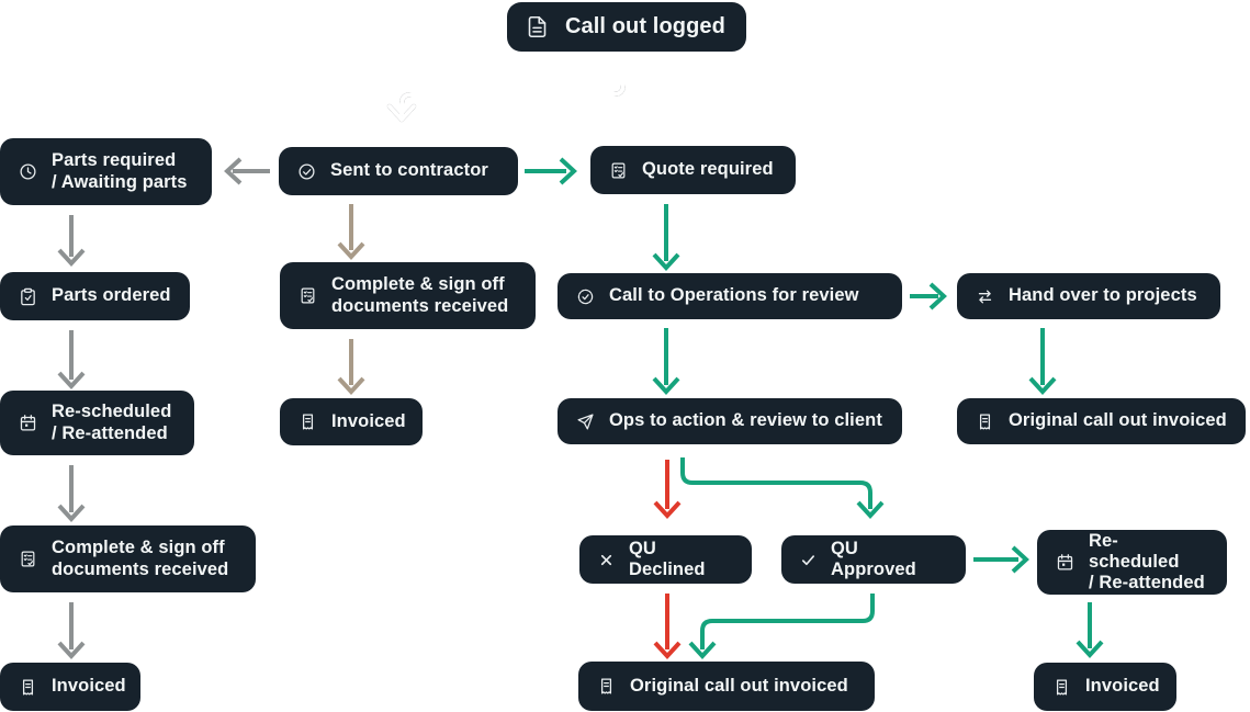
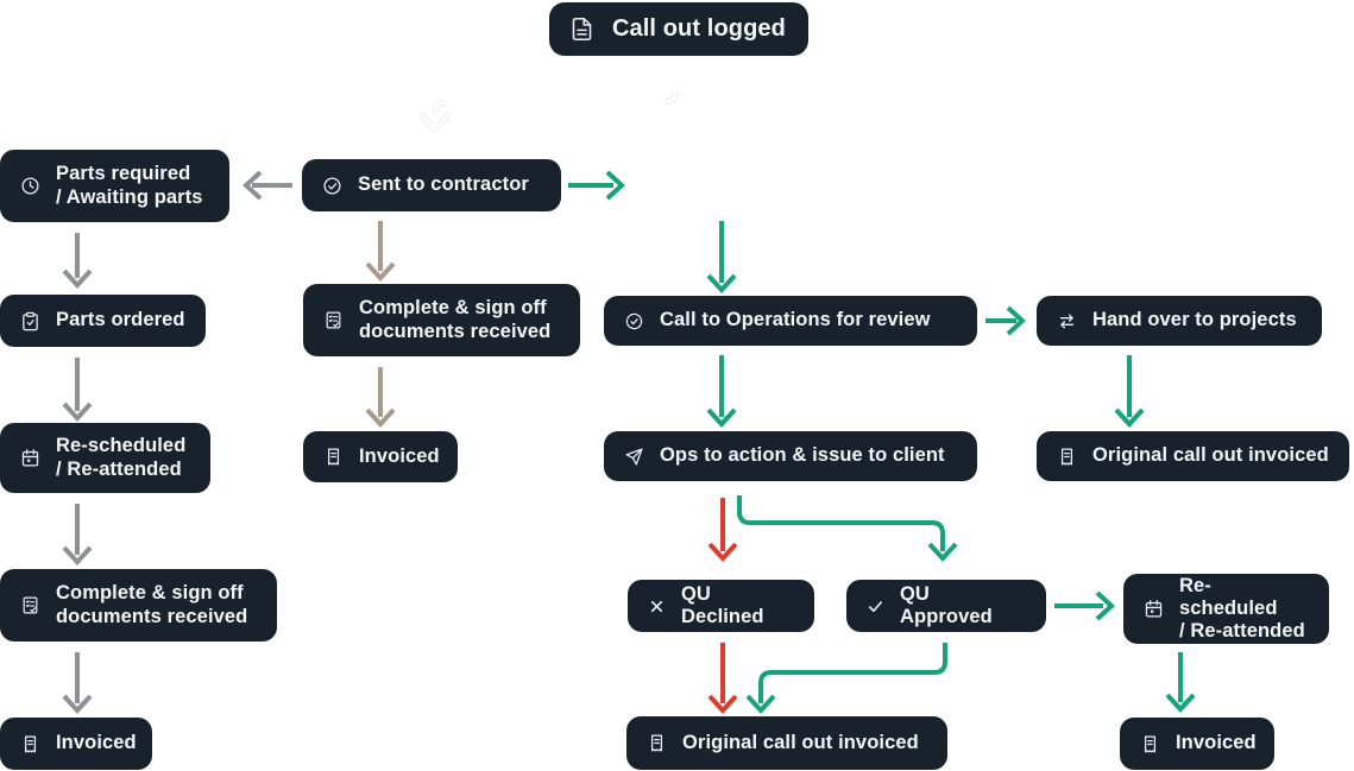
  Call out logged
  Parts required
  / Awaiting parts
  Sent to contractor
- Quote required
  Parts ordered
  Complete & sign off
  documents received
  Call to Operations for review
  Hand over to projects
  Re-scheduled
  / Re-attended
  Invoiced
- Ops to action & review to client
+ Ops to action & issue to client
  Original call out invoiced
  Complete & sign off
  documents received
  QU Declined
  QU Approved
  Re-scheduled
  / Re-attended
  Invoiced
  Original call out invoiced
  Invoiced
